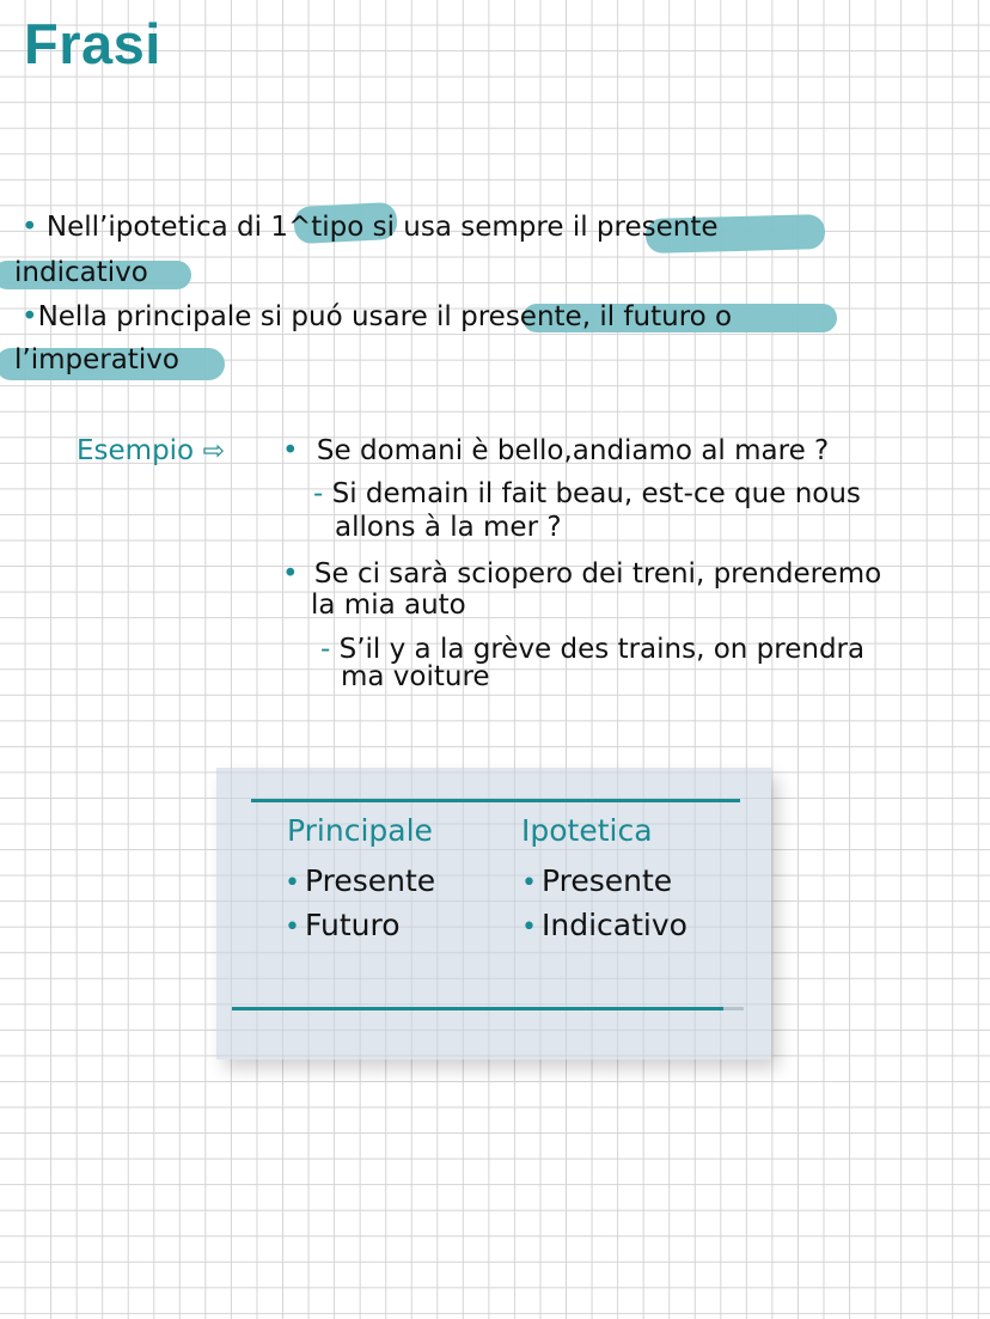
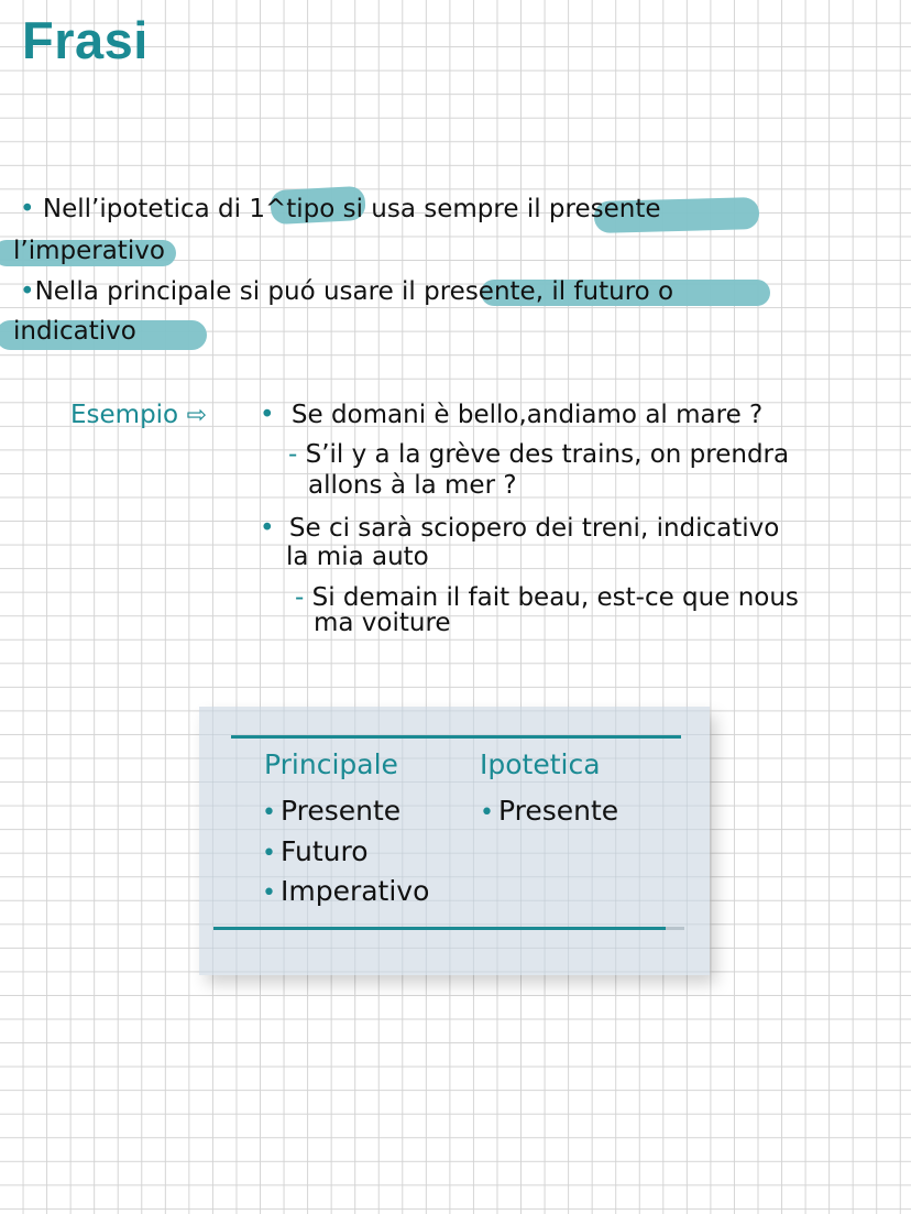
  Frasi
  • Nell’ipotetica di 1^tipo si usa sempre il presente
- indicativo
+ l’imperativo
  •Nella principale si puó usare il presente, il futuro o
- l’imperativo
+ indicativo
  Esempio ⇨
  • Se domani è bello,andiamo al mare ?
- - Si demain il fait beau, est-ce que nous
+ - S’il y a la grève des trains, on prendra
  allons à la mer ?
- • Se ci sarà sciopero dei treni, prenderemo
+ • Se ci sarà sciopero dei treni, indicativo
  la mia auto
- - S’il y a la grève des trains, on prendra
+ - Si demain il fait beau, est-ce que nous
  ma voiture
  Principale
  Ipotetica
  • Presente
  • Futuro
+ • Imperativo
  • Presente
- • Indicativo
